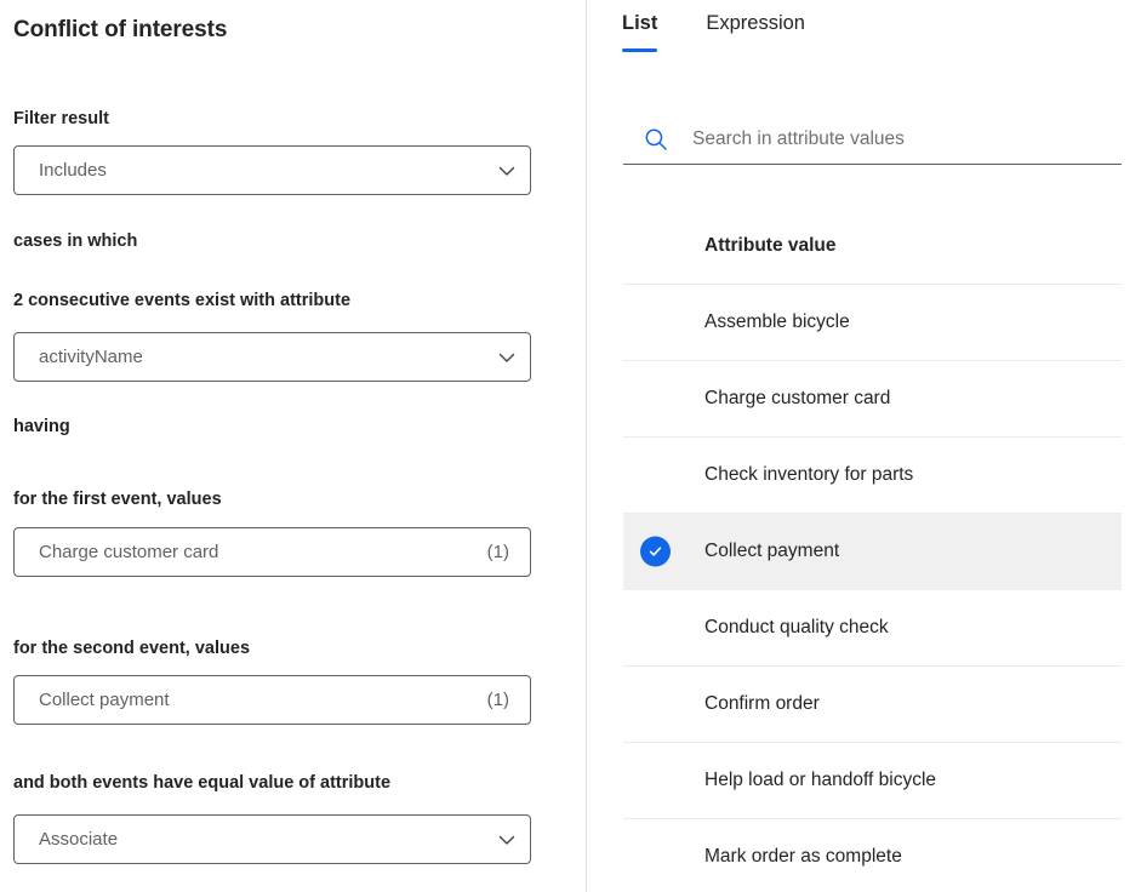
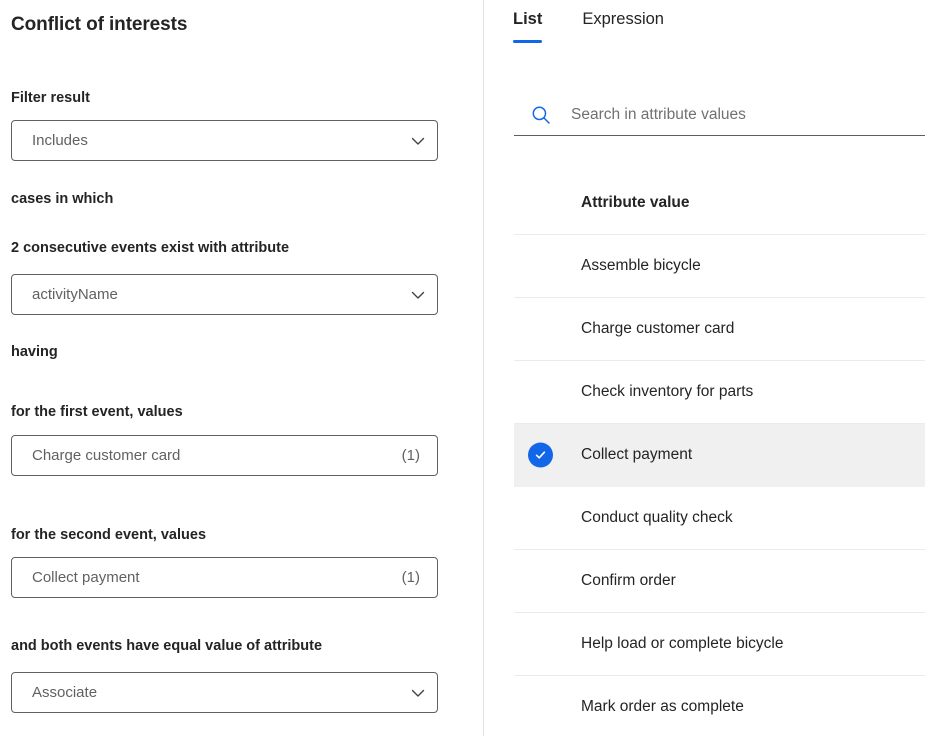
  Conflict of interests
  Filter result
  Includes
  cases in which
  2 consecutive events exist with attribute
  activityName
  having
  for the first event, values
  Charge customer card
  (1)
  for the second event, values
  Collect payment
  (1)
  and both events have equal value of attribute
  Associate
  List
  Expression
  Search in attribute values
  Attribute value
  Assemble bicycle
  Charge customer card
  Check inventory for parts
  Collect payment
  Conduct quality check
  Confirm order
- Help load or handoff bicycle
+ Help load or complete bicycle
  Mark order as complete
